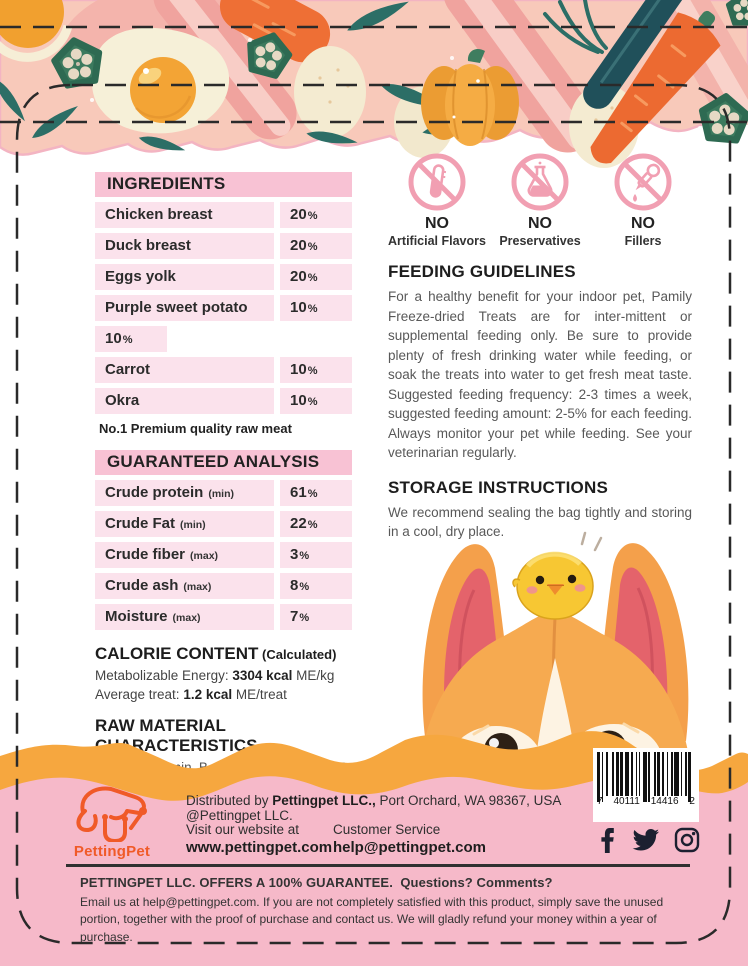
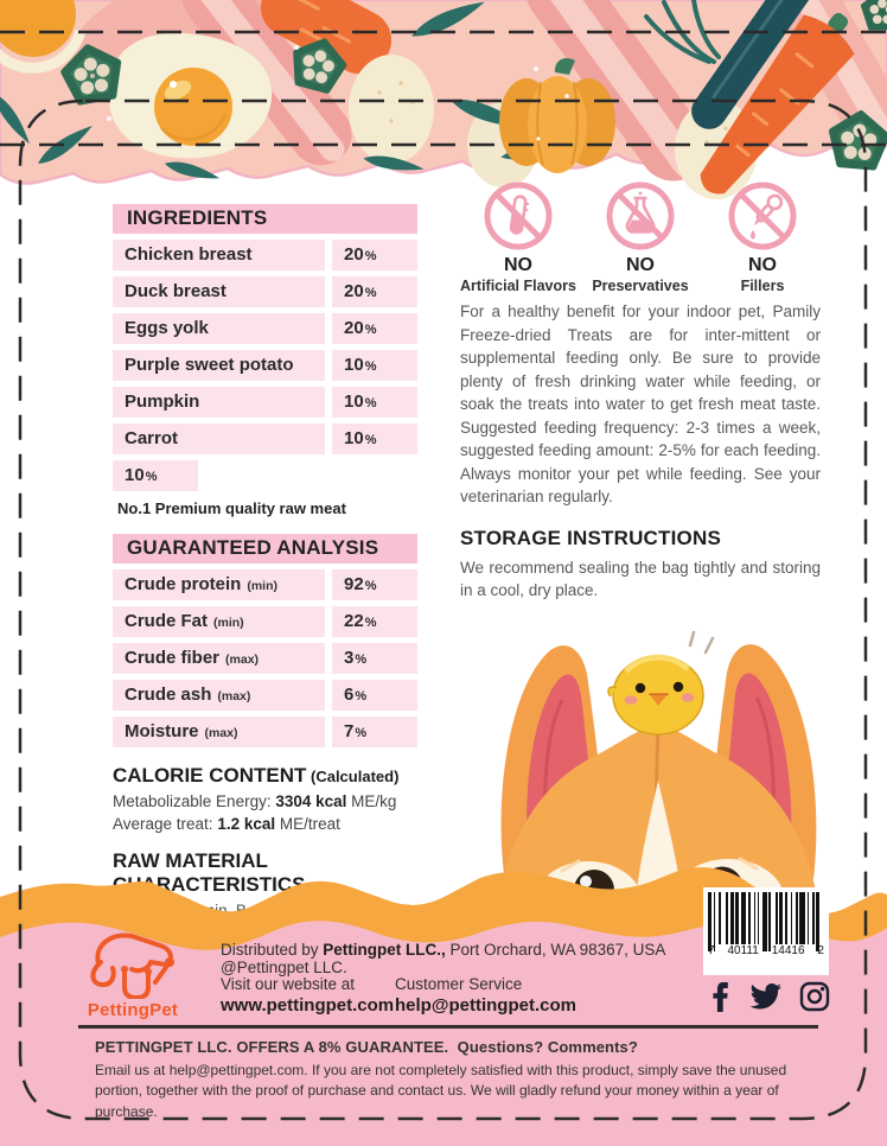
  INGREDIENTS
  Chicken breast
  20
  %
  Duck breast
  20
  %
  Eggs yolk
  20
  %
  Purple sweet potato
  10
  %
+ Pumpkin
  10
  %
  Carrot
  10
  %
- Okra
  10
  %
  No.1 Premium quality raw meat
  GUARANTEED ANALYSIS
  Crude protein
  (min)
- 61
+ 92
  %
  Crude Fat
  (min)
  22
  %
  Crude fiber
  (max)
  3
  %
  Crude ash
  (max)
- 8
+ 6
  %
  Moisture
  (max)
  7
  %
  CALORIE CONTENT (Calculated)
  Metabolizable Energy: 3304 kcal ME/kg
  Average treat: 1.2 kcal ME/treat
  RAW MATERIAL RACTERISTICS
  NO
  Artificial Flavors
  NO
  Preservatives
  NO
  Fillers
- FEEDING GUIDELINES
  For a healthy benefit for your indoor pet, Pamily Freeze-dried Treats are for inter-mittent or supplemental feeding only. Be sure to provide plenty of fresh drinking water while feeding, or soak the treats into water to get fresh meat taste. Suggested feeding frequency: 2-3 times a week, suggested feeding amount: 2-5% for each feeding. Always monitor your pet while feeding. See your veterinarian regularly.
  STORAGE INSTRUCTIONS
  We recommend sealing the bag tightly and storing in a cool, dry place.
  PettingPet
  Distributed by Pettingpet LLC., Port Orchard, WA 98367, USA @Pettingpet LLC.
  Visit our website at
  www.pettingpet.com
  Customer Service
  help@pettingpet.com
  7
  40111
  14416
  2
- PETTINGPET LLC. OFFERS A 100% GUARANTEE. Questions? Comments?
+ PETTINGPET LLC. OFFERS A 8% GUARANTEE. Questions? Comments?
  Email us at help@pettingpet.com. If you are not completely satisfied with this product, simply save the unused portion, together with the proof of purchase and contact us. We will gladly refund your money within a year of purchase.
